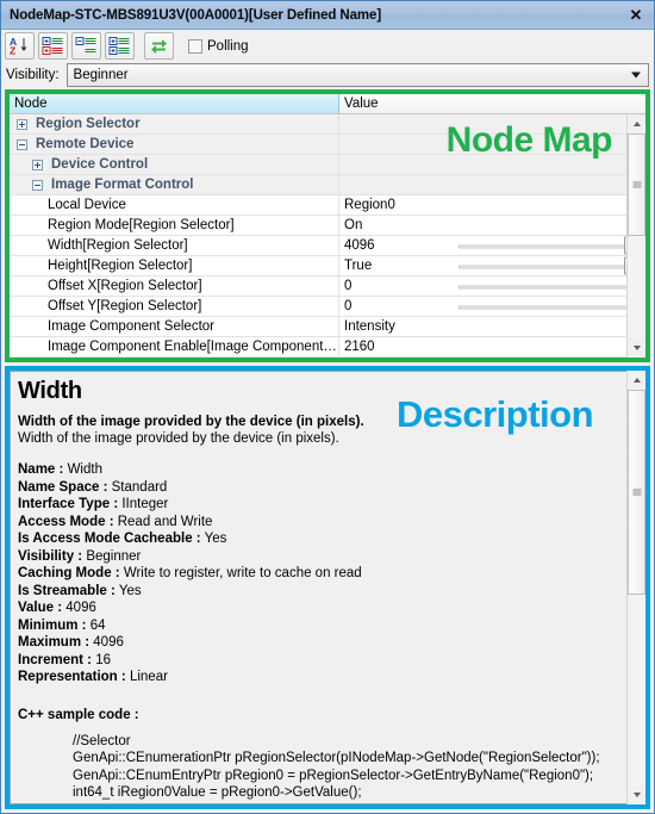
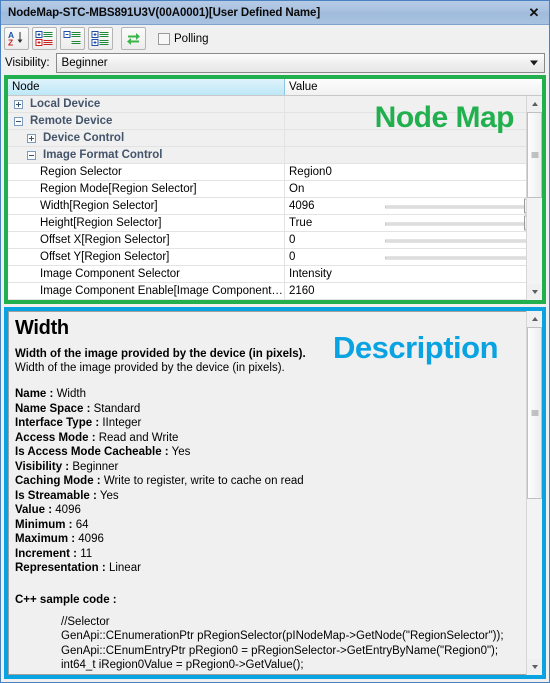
  NodeMap-STC-MBS891U3V(00A0001)[User Defined Name]
  ✕
  A
  Z
  Polling
  Visibility:
  Beginner
  Node
  Value
- Region Selector
+ Local Device
  Remote Device
  Device Control
  Image Format Control
- Local Device
+ Region Selector
  Region0
  Region Mode[Region Selector]
  On
  Width[Region Selector]
  4096
  Height[Region Selector]
  True
  Offset X[Region Selector]
  0
  Offset Y[Region Selector]
  0
  Image Component Selector
  Intensity
  Image Component Enable[Image Component…
  2160
  Node Map
  Width
  Width of the image provided by the device (in pixels).
  Width of the image provided by the device (in pixels).
  Name : Width
  Name Space : Standard
  Interface Type : IInteger
  Access Mode : Read and Write
  Is Access Mode Cacheable : Yes
  Visibility : Beginner
  Caching Mode : Write to register, write to cache on read
  Is Streamable : Yes
  Value : 4096
  Minimum : 64
  Maximum : 4096
- Increment : 16
+ Increment : 11
  Representation : Linear
  C++ sample code :
  //Selector
  GenApi::CEnumerationPtr pRegionSelector(pINodeMap->GetNode("RegionSelector"));
  GenApi::CEnumEntryPtr pRegion0 = pRegionSelector->GetEntryByName("Region0");
  int64_t iRegion0Value = pRegion0->GetValue();
  Description
